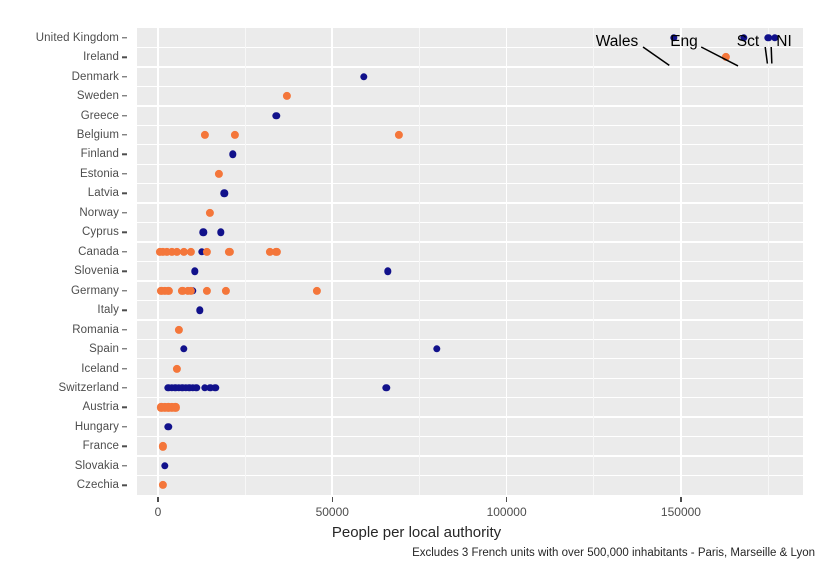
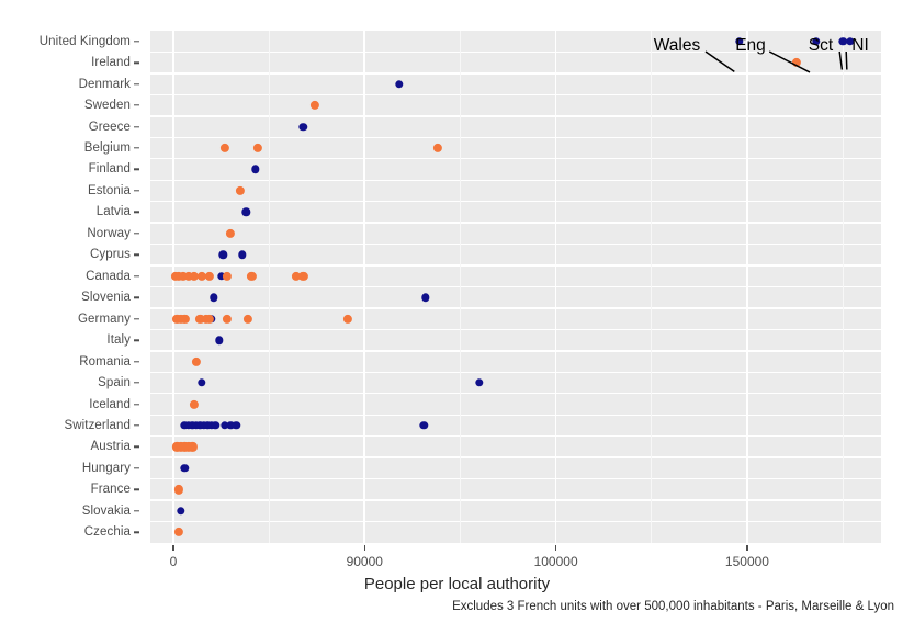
  United Kingdom
  Ireland
  Denmark
  Sweden
  Greece
  Belgium
  Finland
  Estonia
  Latvia
  Norway
  Cyprus
  Canada
  Slovenia
  Germany
  Italy
  Romania
  Spain
  Iceland
  Switzerland
  Austria
  Hungary
  France
  Slovakia
  Czechia
  0
- 50000
+ 90000
  100000
  150000
  People per local authority
  Excludes 3 French units with over 500,000 inhabitants - Paris, Marseille & Lyon
  Wales
  Eng
  Sct
  NI
